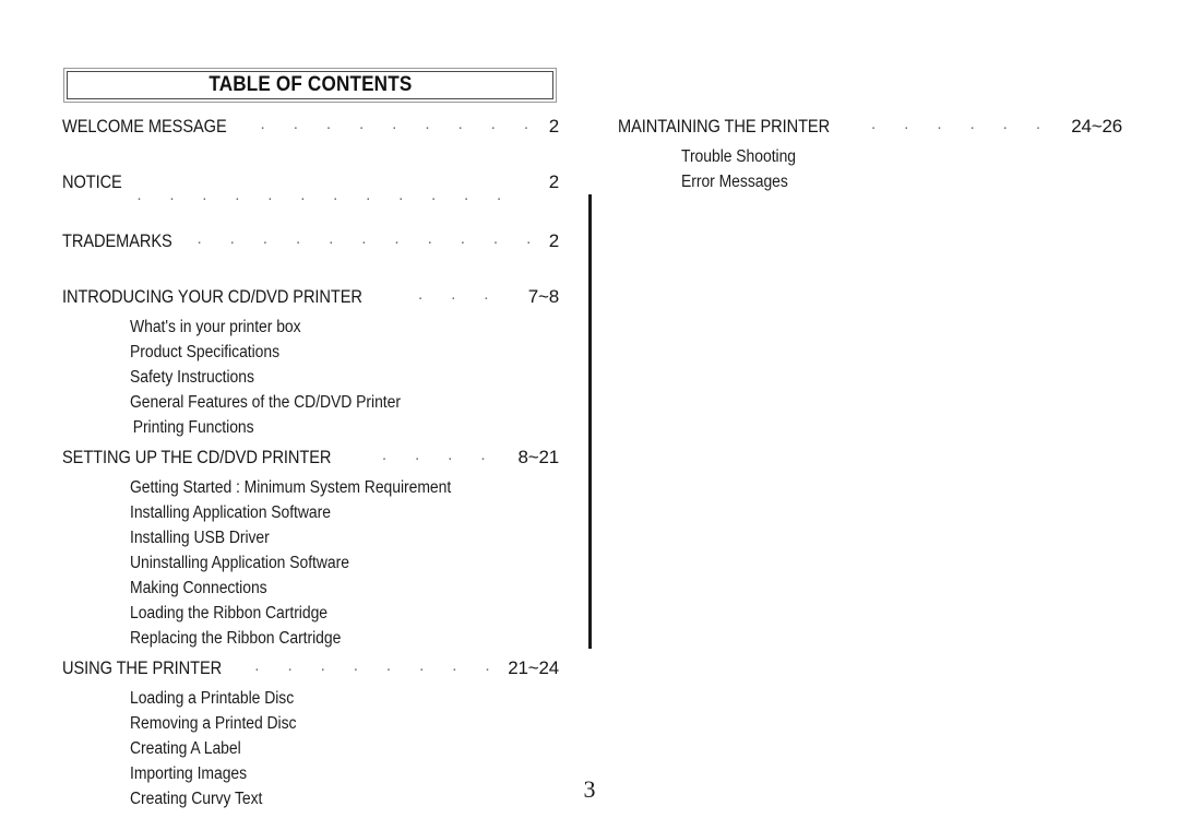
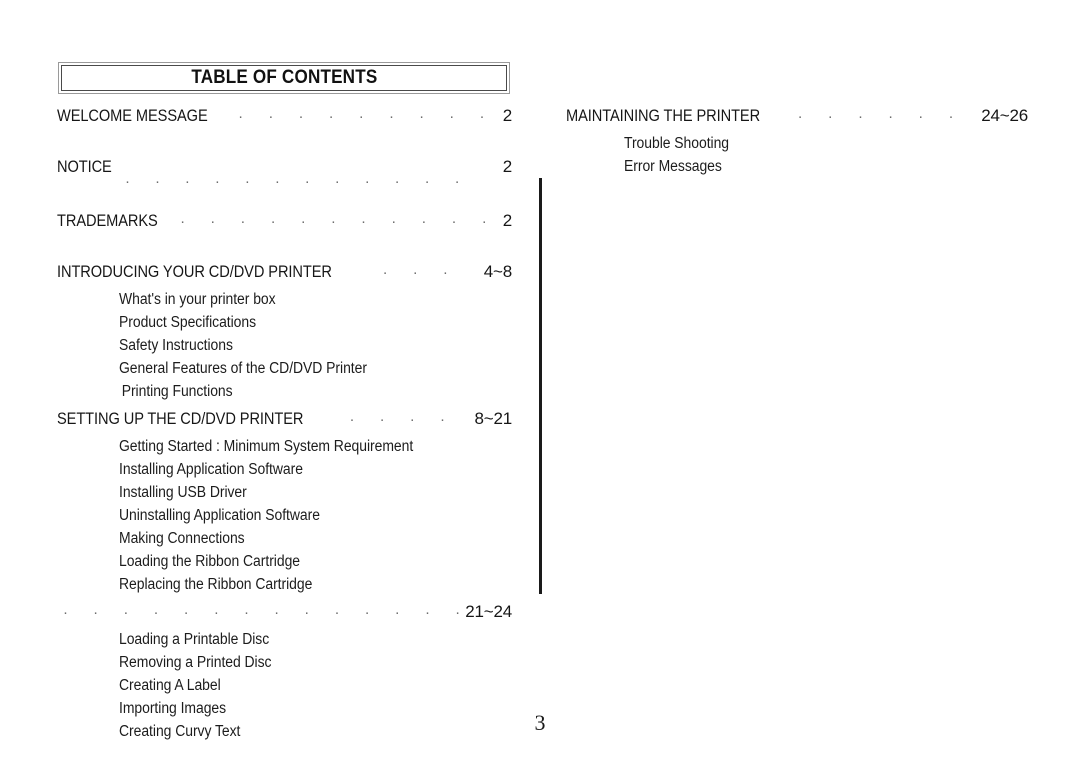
  TABLE OF CONTENTS
  WELCOME MESSAGE
  2
  NOTICE
  2
  TRADEMARKS
  2
  INTRODUCING YOUR CD/DVD PRINTER
- 7~8
+ 4~8
  What's in your printer box
  Product Specifications
  Safety Instructions
  General Features of the CD/DVD Printer
  Printing Functions
  SETTING UP THE CD/DVD PRINTER
  8~21
  Getting Started : Minimum System Requirement
  Installing Application Software
  Installing USB Driver
  Uninstalling Application Software
  Making Connections
  Loading the Ribbon Cartridge
  Replacing the Ribbon Cartridge
- USING THE PRINTER
  21~24
  Loading a Printable Disc
  Removing a Printed Disc
  Creating A Label
  Importing Images
  Creating Curvy Text
  MAINTAINING THE PRINTER
  24~26
  Trouble Shooting
  Error Messages
  3
